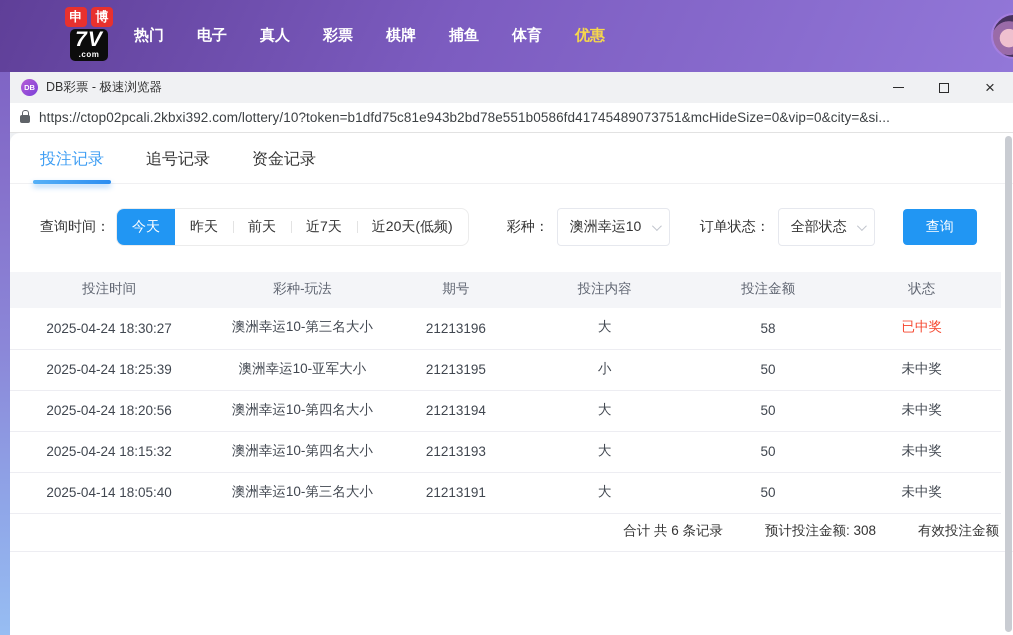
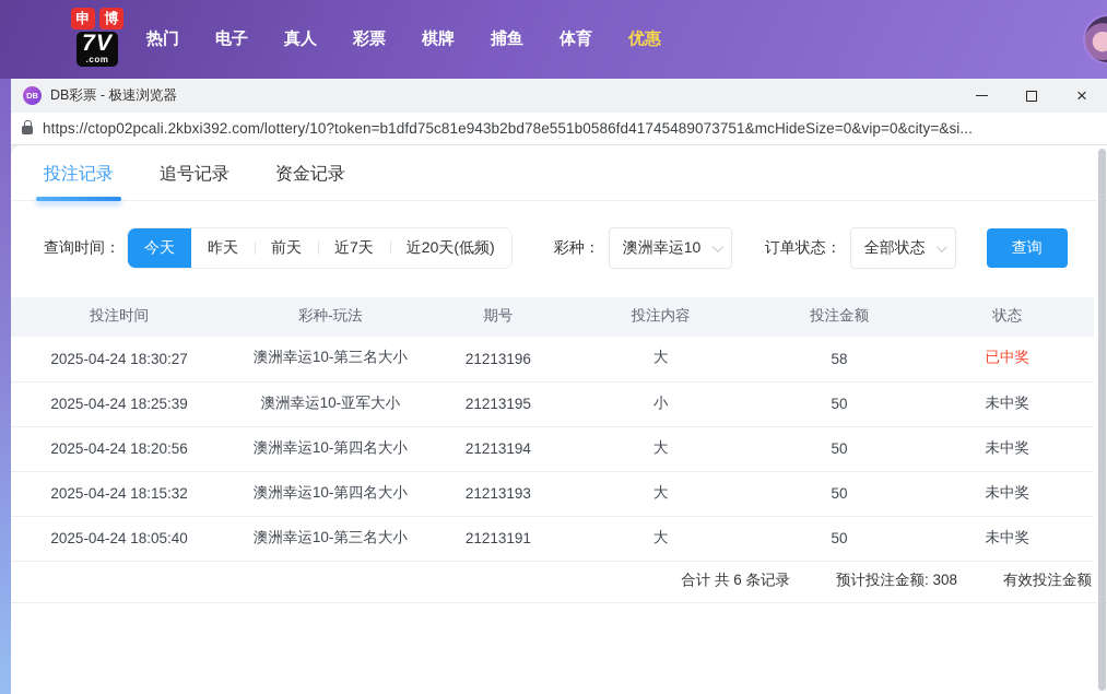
  申
  博
  7V
  .com
  热门
  电子
  真人
  彩票
  棋牌
  捕鱼
  体育
  优惠
  DB
  DB彩票 - 极速浏览器
  ×
  https://ctop02pcali.2kbxi392.com/lottery/10?token=b1dfd75c81e943b2bd78e551b0586fd41745489073751&mcHideSize=0&vip=0&city=&si...
  投注记录
  追号记录
  资金记录
  查询时间：
  今天
  昨天
  前天
  近7天
  近20天(低频)
  彩种：
  澳洲幸运10
  订单状态：
  全部状态
  查询
  投注时间	彩种-玩法	期号	投注内容	投注金额	状态
  2025-04-24 18:30:27	澳洲幸运10-第三名大小	21213196	大	58	已中奖
  2025-04-24 18:25:39	澳洲幸运10-亚军大小	21213195	小	50	未中奖
  2025-04-24 18:20:56	澳洲幸运10-第四名大小	21213194	大	50	未中奖
  2025-04-24 18:15:32	澳洲幸运10-第四名大小	21213193	大	50	未中奖
- 2025-04-14 18:05:40	澳洲幸运10-第三名大小	21213191	大	50	未中奖
+ 2025-04-24 18:05:40	澳洲幸运10-第三名大小	21213191	大	50	未中奖
  合计 共 6 条记录
  预计投注金额: 308
  有效投注金额
